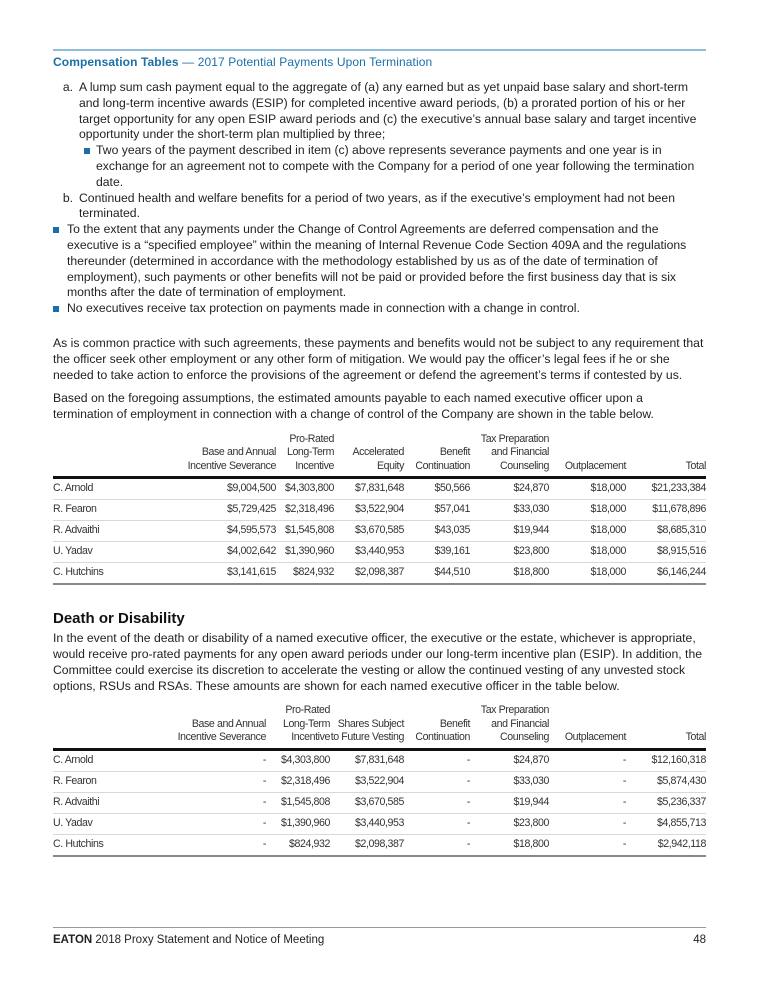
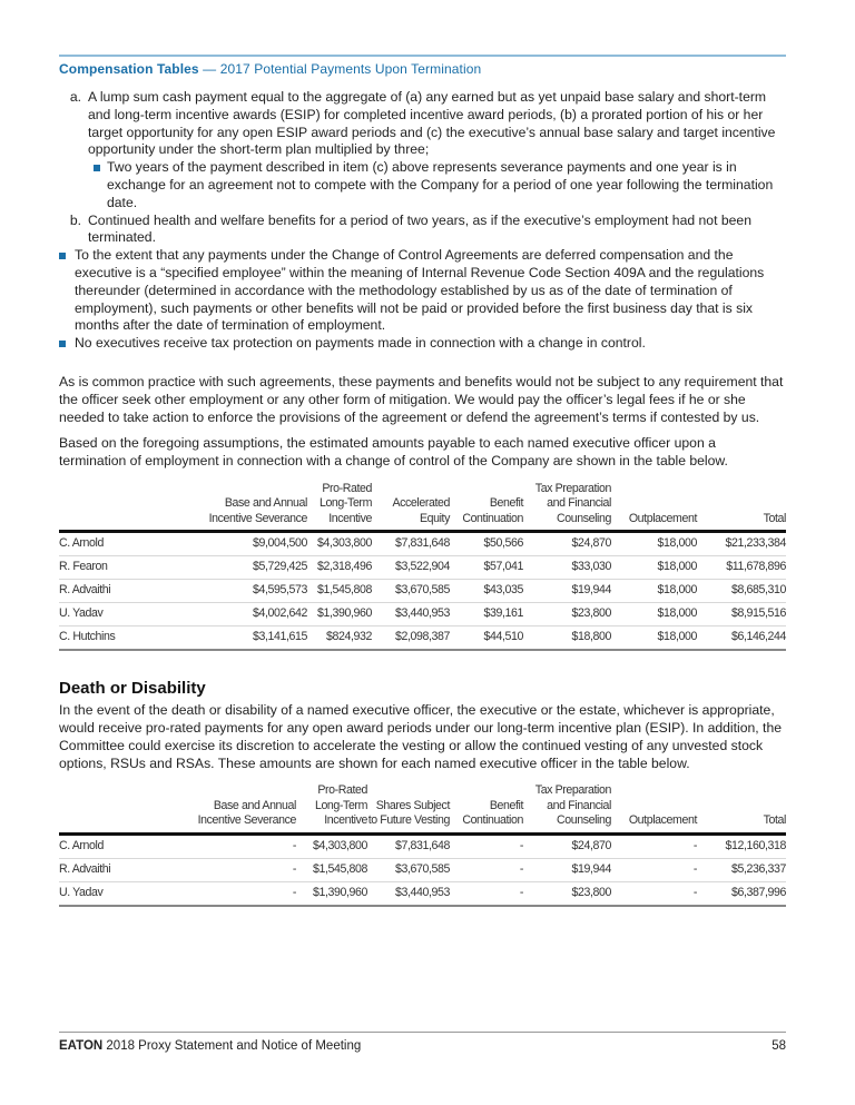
  Compensation Tables — 2017 Potential Payments Upon Termination
  a.
  A lump sum cash payment equal to the aggregate of (a) any earned but as yet unpaid base salary and short-term and long-term incentive awards (ESIP) for completed incentive award periods, (b) a prorated portion of his or her target opportunity for any open ESIP award periods and (c) the executive’s annual base salary and target incentive opportunity under the short-term plan multiplied by three;
  Two years of the payment described in item (c) above represents severance payments and one year is in exchange for an agreement not to compete with the Company for a period of one year following the termination date.
  b.
  Continued health and welfare benefits for a period of two years, as if the executive’s employment had not been terminated.
  To the extent that any payments under the Change of Control Agreements are deferred compensation and the executive is a “specified employee” within the meaning of Internal Revenue Code Section 409A and the regulations thereunder (determined in accordance with the methodology established by us as of the date of termination of employment), such payments or other benefits will not be paid or provided before the first business day that is six months after the date of termination of employment.
  No executives receive tax protection on payments made in connection with a change in control.
  As is common practice with such agreements, these payments and benefits would not be subject to any requirement that the officer seek other employment or any other form of mitigation. We would pay the officer’s legal fees if he or she needed to take action to enforce the provisions of the agreement or defend the agreement’s terms if contested by us.
  Based on the foregoing assumptions, the estimated amounts payable to each named executive officer upon a termination of employment in connection with a change of control of the Company are shown in the table below.
  	Base and Annual Incentive Severance	Pro-Rated Long-Term Incentive	Accelerated Equity	Benefit Continuation	Tax Preparation and Financial Counseling	Outplacement	Total
  C. Arnold	$9,004,500	$4,303,800	$7,831,648	$50,566	$24,870	$18,000	$21,233,384
  R. Fearon	$5,729,425	$2,318,496	$3,522,904	$57,041	$33,030	$18,000	$11,678,896
  R. Advaithi	$4,595,573	$1,545,808	$3,670,585	$43,035	$19,944	$18,000	$8,685,310
  U. Yadav	$4,002,642	$1,390,960	$3,440,953	$39,161	$23,800	$18,000	$8,915,516
  C. Hutchins	$3,141,615	$824,932	$2,098,387	$44,510	$18,800	$18,000	$6,146,244
  Death or Disability
  In the event of the death or disability of a named executive officer, the executive or the estate, whichever is appropriate, would receive pro-rated payments for any open award periods under our long-term incentive plan (ESIP). In addition, the Committee could exercise its discretion to accelerate the vesting or allow the continued vesting of any unvested stock options, RSUs and RSAs. These amounts are shown for each named executive officer in the table below.
  	Base and Annual Incentive Severance	Pro-Rated Long-Term Incentive	Shares Subject to Future Vesting	Benefit Continuation	Tax Preparation and Financial Counseling	Outplacement	Total
  C. Arnold	-	$4,303,800	$7,831,648	-	$24,870	-	$12,160,318
- R. Fearon	-	$2,318,496	$3,522,904	-	$33,030	-	$5,874,430
  R. Advaithi	-	$1,545,808	$3,670,585	-	$19,944	-	$5,236,337
- U. Yadav	-	$1,390,960	$3,440,953	-	$23,800	-	$4,855,713
+ U. Yadav	-	$1,390,960	$3,440,953	-	$23,800	-	$6,387,996
- C. Hutchins	-	$824,932	$2,098,387	-	$18,800	-	$2,942,118
  EATON 2018 Proxy Statement and Notice of Meeting
- 48
+ 58
